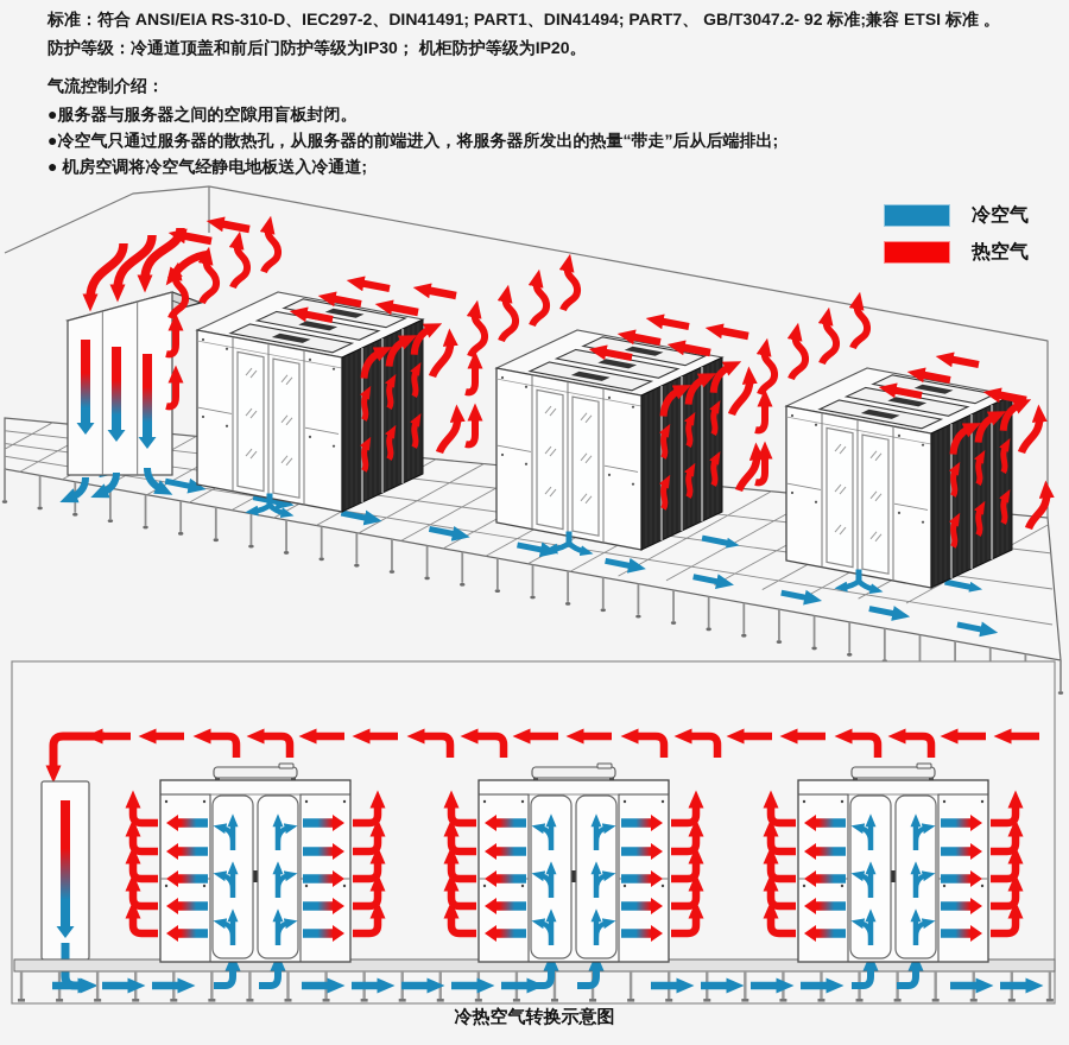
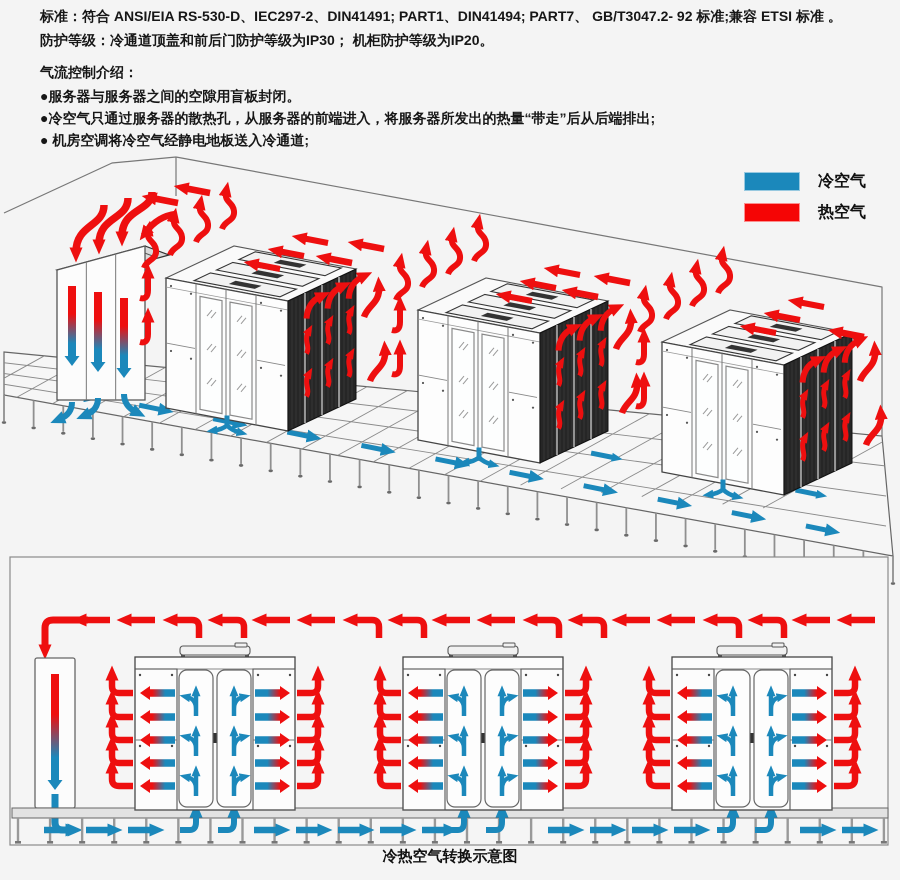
- 标准：符合 ANSI/EIA RS-310-D、IEC297-2、DIN41491; PART1、DIN41494; PART7、 GB/T3047.2- 92 标准;兼容 ETSI 标准 。
+ 标准：符合 ANSI/EIA RS-530-D、IEC297-2、DIN41491; PART1、DIN41494; PART7、 GB/T3047.2- 92 标准;兼容 ETSI 标准 。
  防护等级：冷通道顶盖和前后门防护等级为IP30； 机柜防护等级为IP20。
  气流控制介绍：
  ●服务器与服务器之间的空隙用盲板封闭。
  ●冷空气只通过服务器的散热孔，从服务器的前端进入，将服务器所发出的热量“带走”后从后端排出;
  ● 机房空调将冷空气经静电地板送入冷通道;
  冷空气
  热空气
  冷热空气转换示意图
